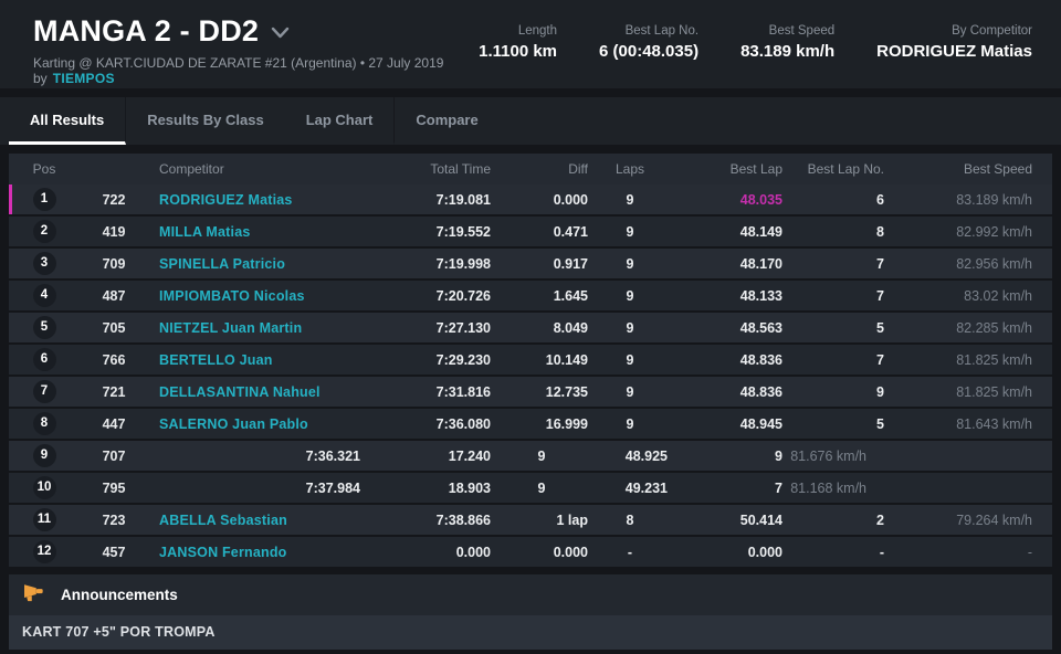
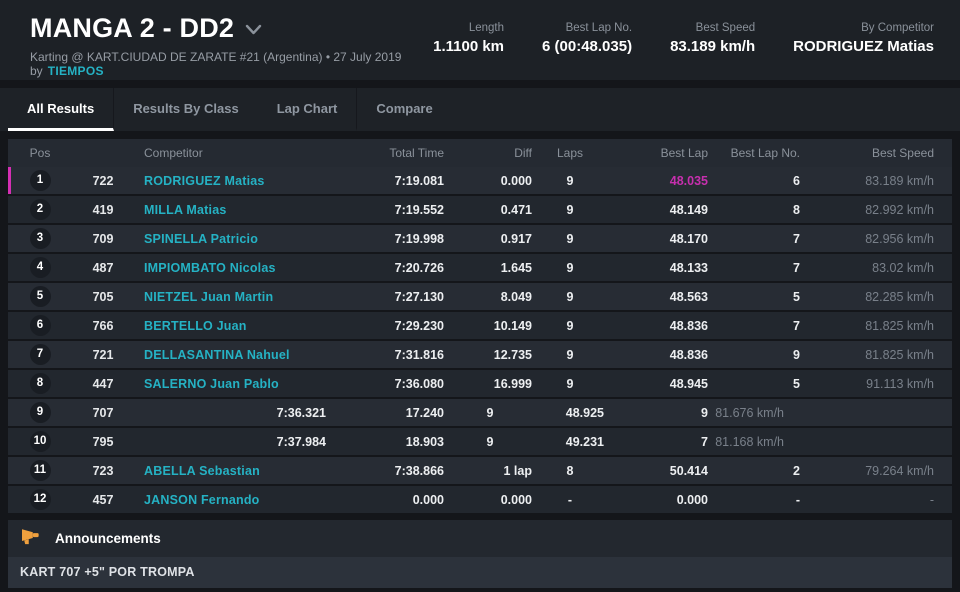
  MANGA 2 - DD2
  Karting @ KART.CIUDAD DE ZARATE #21 (Argentina) • 27 July 2019 by TIEMPOS
  Length
  1.1100 km
  Best Lap No.
  6 (00:48.035)
  Best Speed
  83.189 km/h
  By Competitor
  RODRIGUEZ Matias
  All Results
  Results By Class
  Lap Chart
  Compare
  Pos
  Competitor
  Total Time
  Diff
  Laps
  Best Lap
  Best Lap No.
  Best Speed
  1
  722
  RODRIGUEZ Matias
  7:19.081
  0.000
  9
  48.035
  6
  83.189 km/h
  2
  419
  MILLA Matias
  7:19.552
  0.471
  9
  48.149
  8
  82.992 km/h
  3
  709
  SPINELLA Patricio
  7:19.998
  0.917
  9
  48.170
  7
  82.956 km/h
  4
  487
  IMPIOMBATO Nicolas
  7:20.726
  1.645
  9
  48.133
  7
  83.02 km/h
  5
  705
  NIETZEL Juan Martin
  7:27.130
  8.049
  9
  48.563
  5
  82.285 km/h
  6
  766
  BERTELLO Juan
  7:29.230
  10.149
  9
  48.836
  7
  81.825 km/h
  7
  721
  DELLASANTINA Nahuel
  7:31.816
  12.735
  9
  48.836
  9
  81.825 km/h
  8
  447
  SALERNO Juan Pablo
  7:36.080
  16.999
  9
  48.945
  5
- 81.643 km/h
+ 91.113 km/h
  9
  707
  7:36.321
  17.240
  9
  48.925
  9
  81.676 km/h
  10
  795
  7:37.984
  18.903
  9
  49.231
  7
  81.168 km/h
  11
  723
  ABELLA Sebastian
  7:38.866
  1 lap
  8
  50.414
  2
  79.264 km/h
  12
  457
  JANSON Fernando
  0.000
  0.000
  -
  0.000
  -
  -
  Announcements
  KART 707 +5" POR TROMPA
